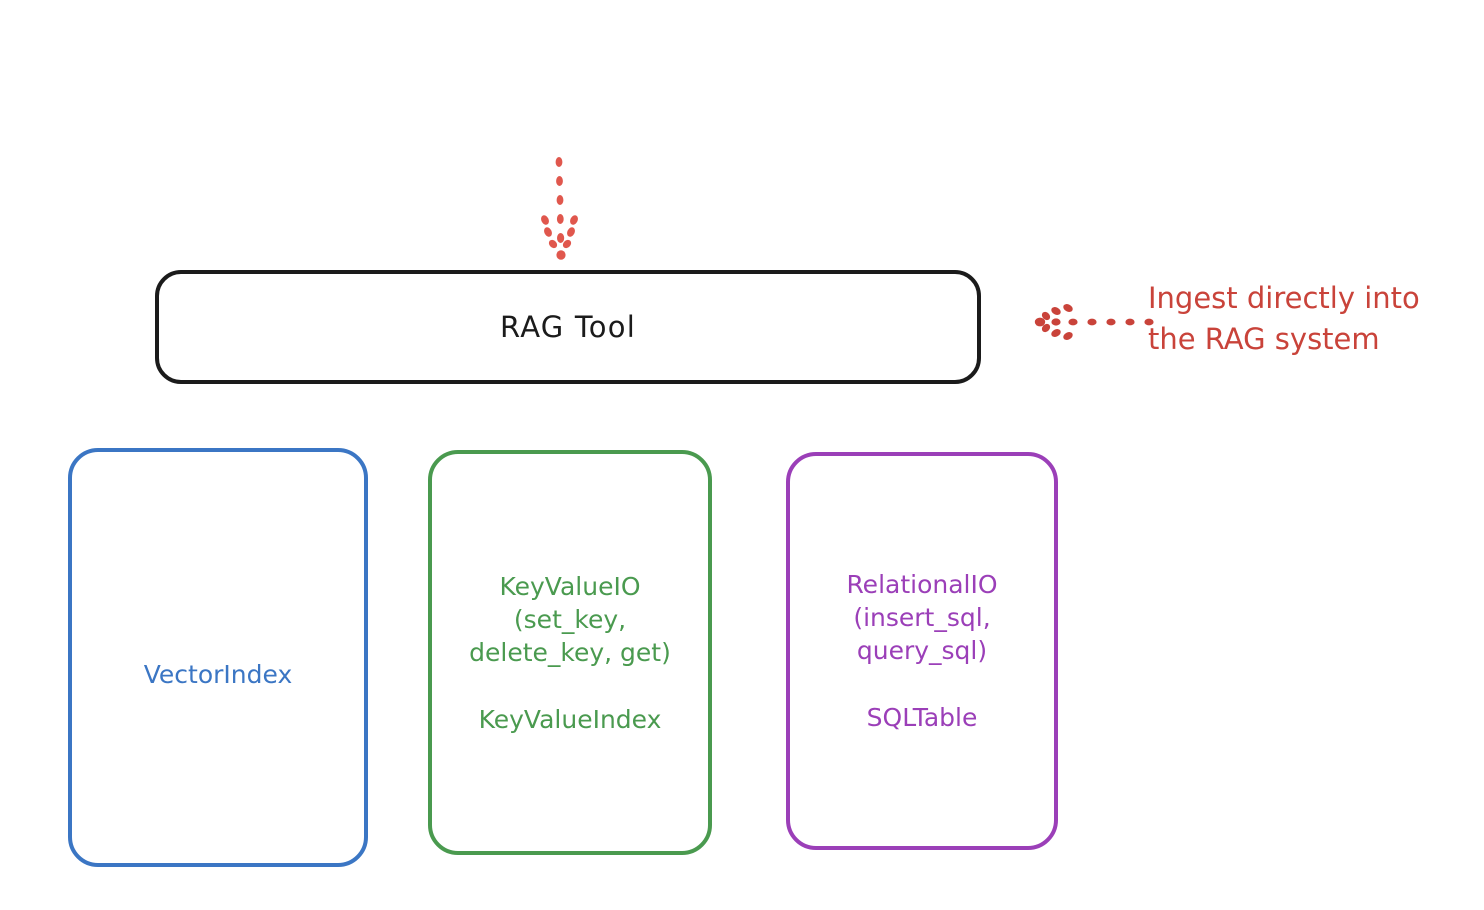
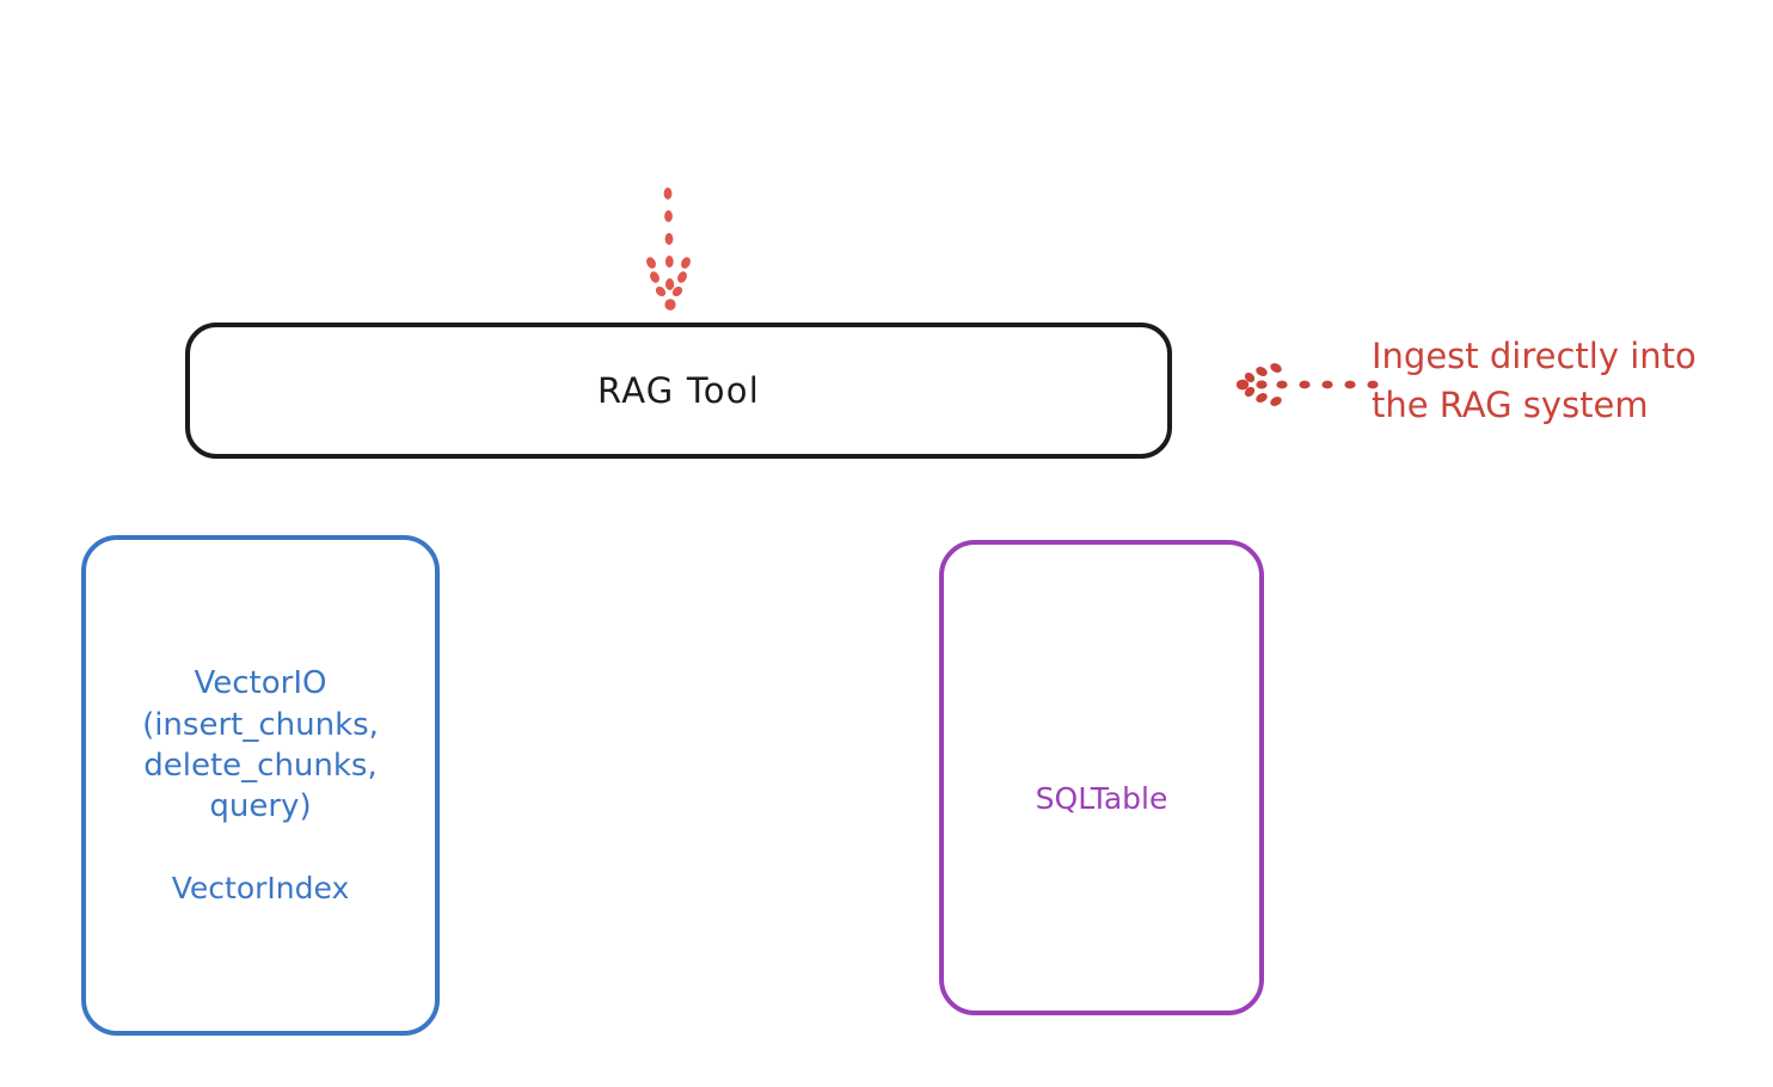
  RAG Tool
  Ingest directly into
  the RAG system
+ VectorIO
+ (insert_chunks,
+ delete_chunks,
+ query)
  VectorIndex
- KeyValueIO
- (set_key,
- delete_key, get)
- KeyValueIndex
- RelationalIO
- (insert_sql,
- query_sql)
  SQLTable
